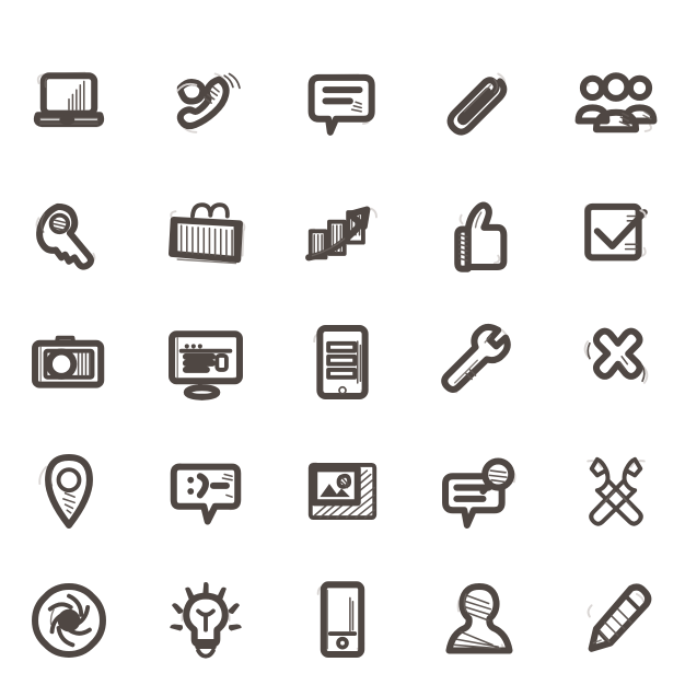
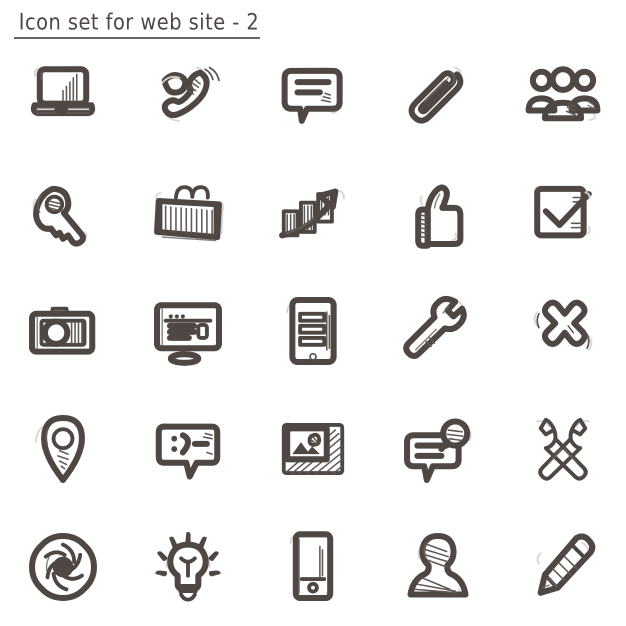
+ Icon set for web site - 2
